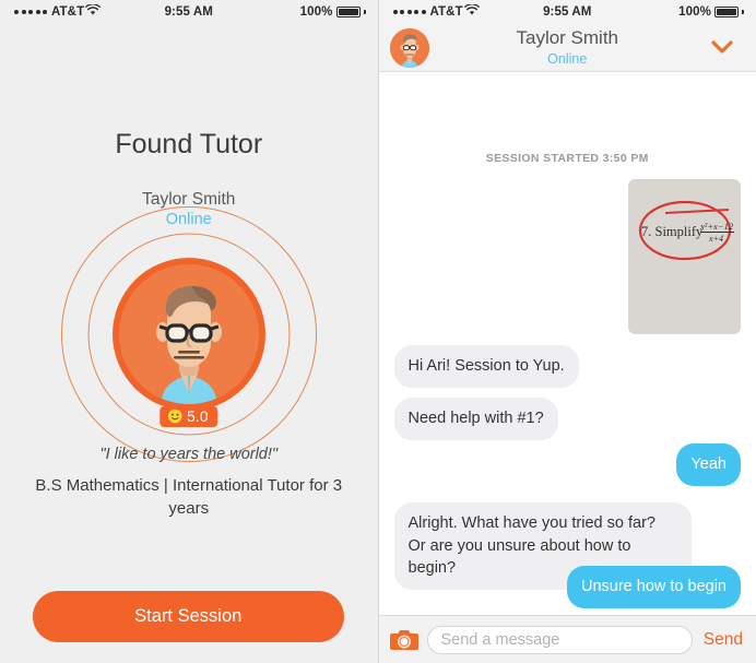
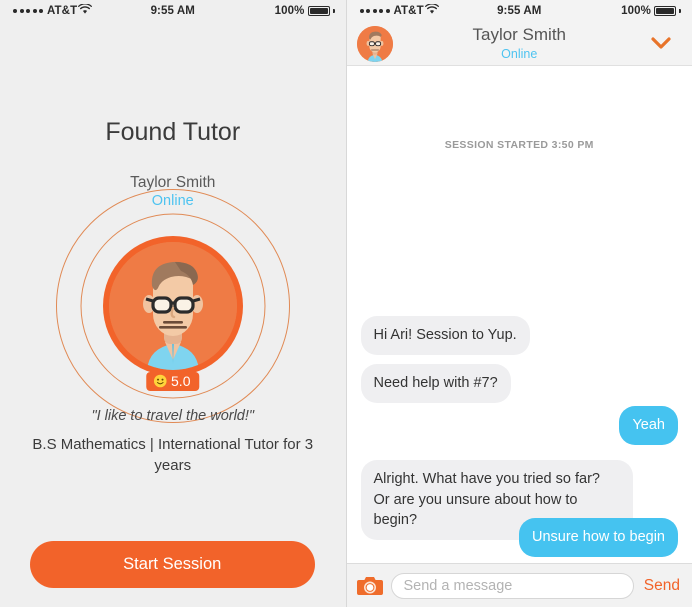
  AT&T
  9:55 AM
  100%
  Found Tutor
  Taylor Smith
  Online
  5.0
- "I like to years the world!"
+ "I like to travel the world!"
  B.S Mathematics | International Tutor for 3 years
  Start Session
  AT&T
  9:55 AM
  100%
  Taylor Smith
  Online
  SESSION STARTED 3:50 PM
- 7. Simplify
- x²+x−12
- x+4
  Hi Ari! Session to Yup.
- Need help with #1?
+ Need help with #7?
  Yeah
  Alright. What have you tried so far? Or are you unsure about how to begin?
  Unsure how to begin
  Send a message
  Send
